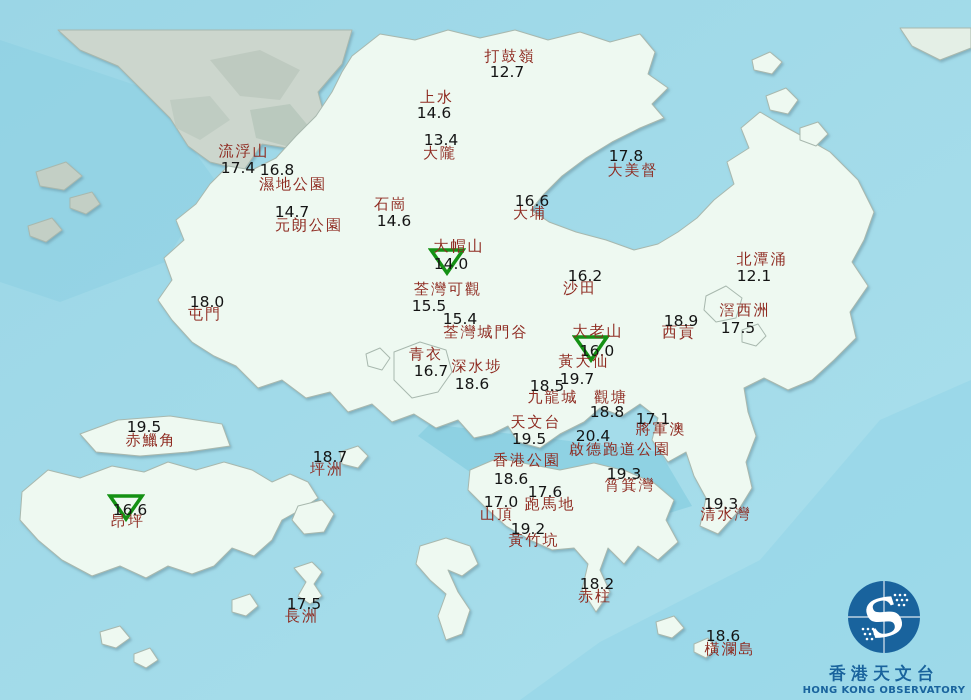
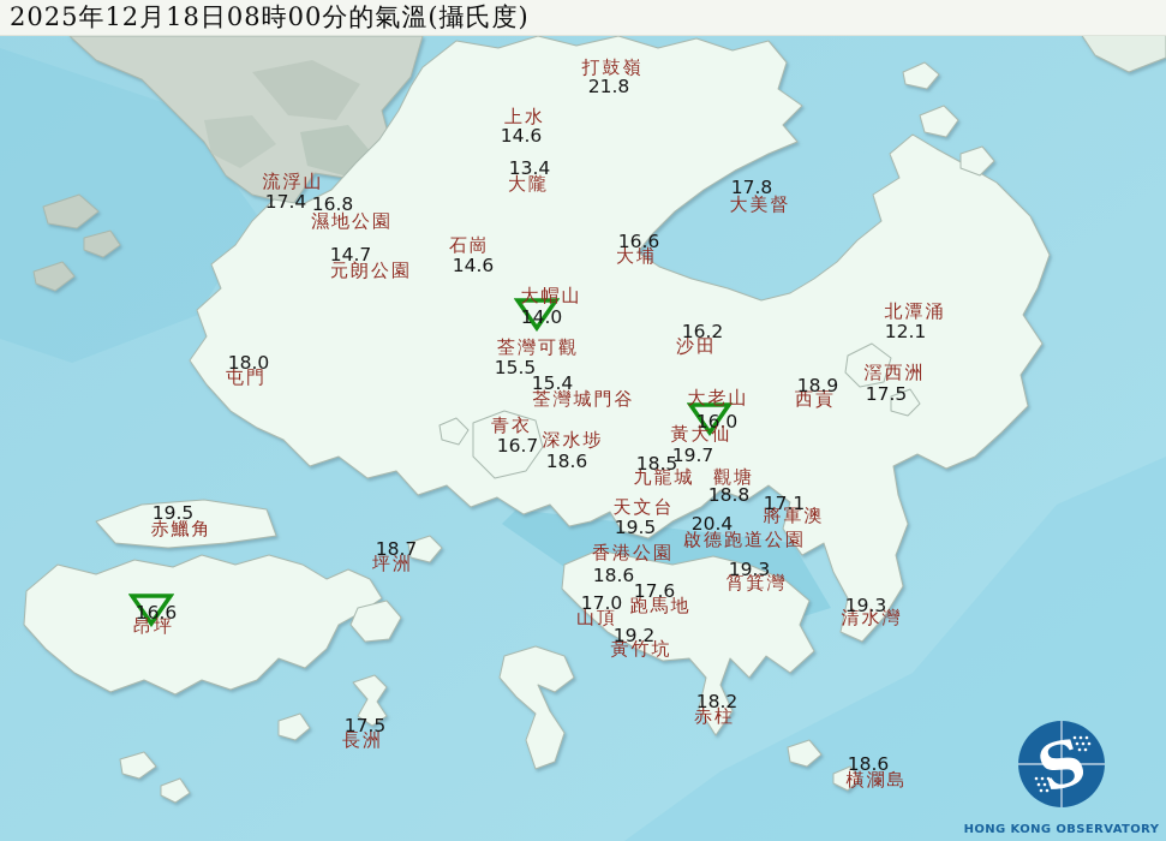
+ 2025年12月18日08時00分的氣溫(攝氏度)
  打鼓嶺
- 12.7
+ 21.8
  上水
  14.6
  大隴
  13.4
  流浮山
  17.4
  濕地公園
  16.8
  元朗公園
  14.7
  石崗
  14.6
  大美督
  17.8
  大埔
  16.6
  大帽山
  14.0
  荃灣可觀
  15.5
  荃灣城門谷
  15.4
  沙田
  16.2
  大老山
  16.0
  西貢
  18.9
  北潭涌
  12.1
  滘西洲
  17.5
  屯門
  18.0
  青衣
  16.7
  深水埗
  18.6
  黃大仙
  19.7
  九龍城
  18.5
  觀塘
  18.8
  天文台
  19.5
  將軍澳
  17.1
  啟德跑道公園
  20.4
  香港公園
  18.6
  筲箕灣
  19.3
  跑馬地
  17.6
  山頂
  17.0
  清水灣
  19.3
  黃竹坑
  19.2
  赤柱
  18.2
  赤鱲角
  19.5
  坪洲
  18.7
  昂坪
  16.6
  長洲
  17.5
  橫瀾島
  18.6
- 香港天文台
  HONG KONG OBSERVATORY
